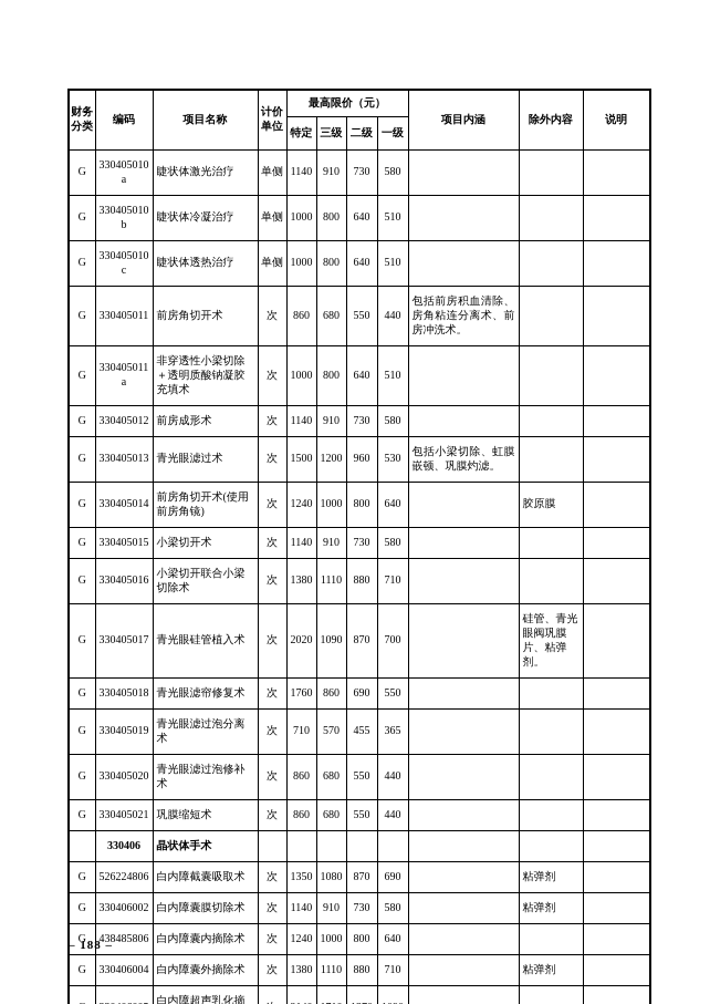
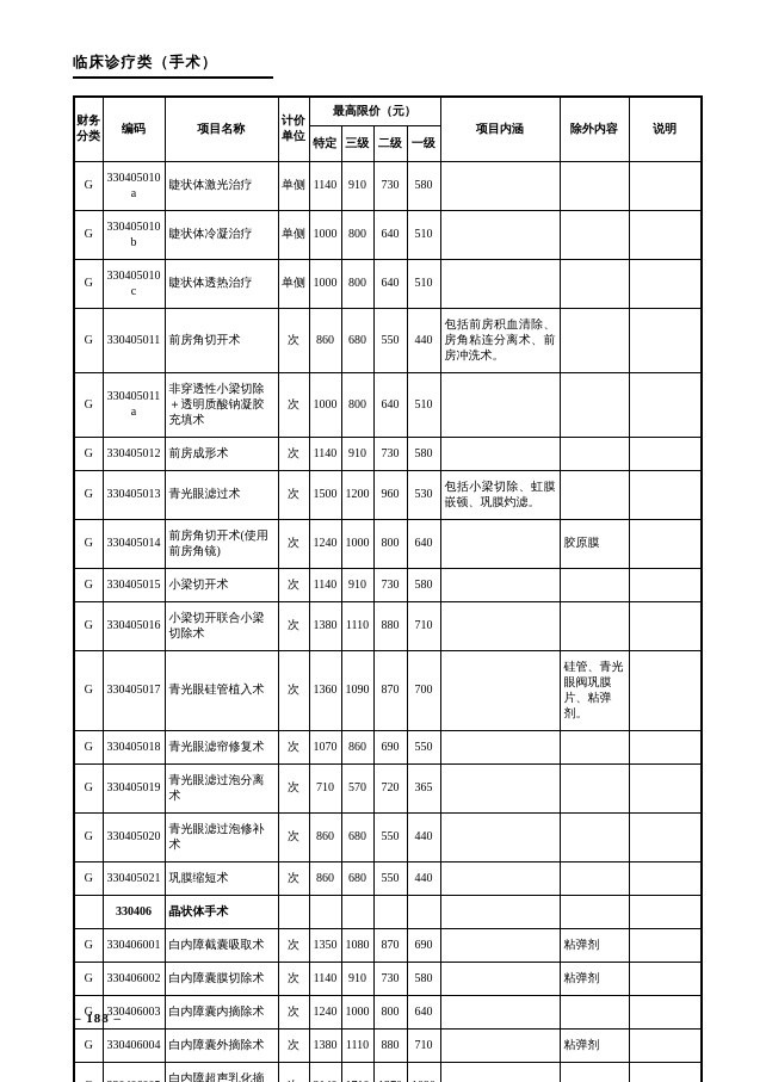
+ 临床诊疗类（手术）
  财务分类	编码	项目名称	计价单位	最高限价（元）	项目内涵	除外内容	说明
  特定	三级	二级	一级
  G	330405010a	睫状体激光治疗	单侧	1140	910	730	580
  G	330405010b	睫状体冷凝治疗	单侧	1000	800	640	510
  G	330405010c	睫状体透热治疗	单侧	1000	800	640	510
  G	330405011	前房角切开术	次	860	680	550	440	包括前房积血清除、房角粘连分离术、前房冲洗术。
  G	330405011a	非穿透性小梁切除＋透明质酸钠凝胶充填术	次	1000	800	640	510
  G	330405012	前房成形术	次	1140	910	730	580
  G	330405013	青光眼滤过术	次	1500	1200	960	530	包括小梁切除、虹膜嵌顿、巩膜灼滤。
  G	330405014	前房角切开术(使用前房角镜)	次	1240	1000	800	640		胶原膜
  G	330405015	小梁切开术	次	1140	910	730	580
  G	330405016	小梁切开联合小梁切除术	次	1380	1110	880	710
- G	330405017	青光眼硅管植入术	次	2020	1090	870	700		硅管、青光眼阀巩膜片、粘弹剂。
+ G	330405017	青光眼硅管植入术	次	1360	1090	870	700		硅管、青光眼阀巩膜片、粘弹剂。
- G	330405018	青光眼滤帘修复术	次	1760	860	690	550
+ G	330405018	青光眼滤帘修复术	次	1070	860	690	550
- G	330405019	青光眼滤过泡分离术	次	710	570	455	365
+ G	330405019	青光眼滤过泡分离术	次	710	570	720	365
  G	330405020	青光眼滤过泡修补术	次	860	680	550	440
  G	330405021	巩膜缩短术	次	860	680	550	440
  	330406	晶状体手术
- G	526224806	白内障截囊吸取术	次	1350	1080	870	690		粘弹剂
+ G	330406001	白内障截囊吸取术	次	1350	1080	870	690		粘弹剂
  G	330406002	白内障囊膜切除术	次	1140	910	730	580		粘弹剂
- G	438485806	白内障囊内摘除术	次	1240	1000	800	640
+ G	330406003	白内障囊内摘除术	次	1240	1000	800	640
  G	330406004	白内障囊外摘除术	次	1380	1110	880	710		粘弹剂
  – 188 –
